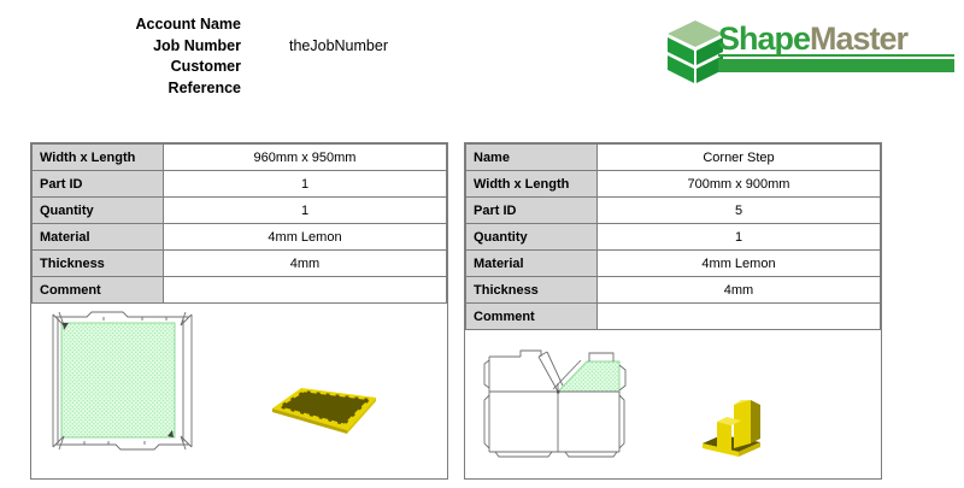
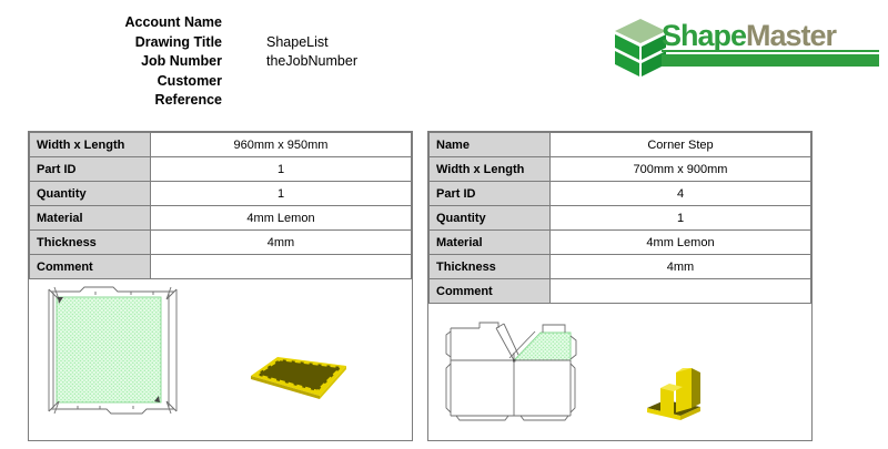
  Account Name
+ Drawing Title ShapeList
  Job Number theJobNumber
  Customer
  Reference
  ShapeMaster
  Width x Length	960mm x 950mm
  Part ID	1
  Quantity	1
  Material	4mm Lemon
  Thickness	4mm
  Comment
  Name	Corner Step
  Width x Length	700mm x 900mm
- Part ID	5
+ Part ID	4
  Quantity	1
  Material	4mm Lemon
  Thickness	4mm
  Comment
